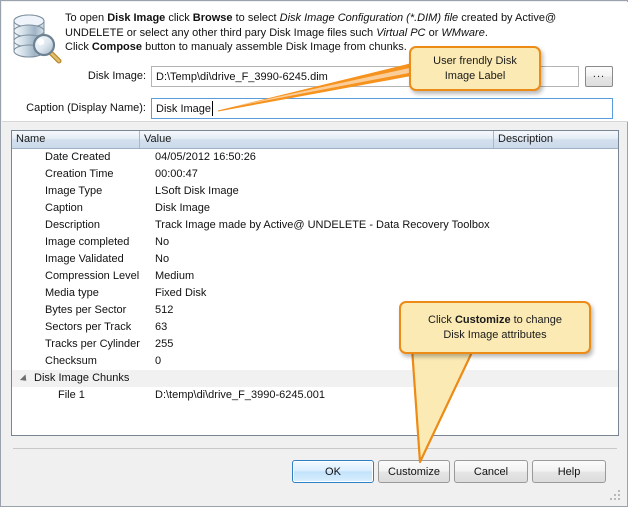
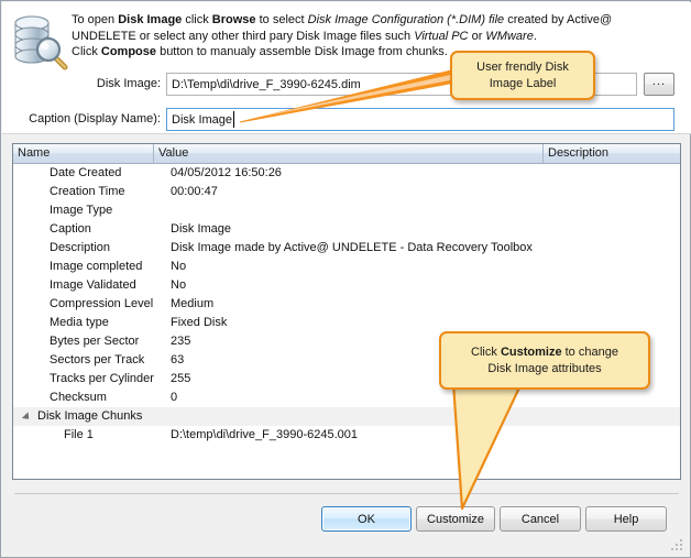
  To open Disk Image click Browse to select Disk Image Configuration (*.DIM) file created by Active@
  UNDELETE or select any other third pary Disk Image files such Virtual PC or WMware.
  Click Compose button to manualy assemble Disk Image from chunks.
  Disk Image:
  D:\Temp\di\drive_F_3990-6245.dim
  ...
  Caption (Display Name):
  Disk Image
  Name
  Value
  Description
  Date Created
  04/05/2012 16:50:26
  Creation Time
  00:00:47
  Image Type
- LSoft Disk Image
  Caption
  Disk Image
  Description
- Track Image made by Active@ UNDELETE - Data Recovery Toolbox
+ Disk Image made by Active@ UNDELETE - Data Recovery Toolbox
  Image completed
  No
  Image Validated
  No
  Compression Level
  Medium
  Media type
  Fixed Disk
  Bytes per Sector
- 512
+ 235
  Sectors per Track
  63
  Tracks per Cylinder
  255
  Checksum
  0
  Disk Image Chunks
  File 1
  D:\temp\di\drive_F_3990-6245.001
  OK
  Customize
  Cancel
  Help
  User frendly Disk
  Image Label
  Click Customize to change
  Disk Image attributes
